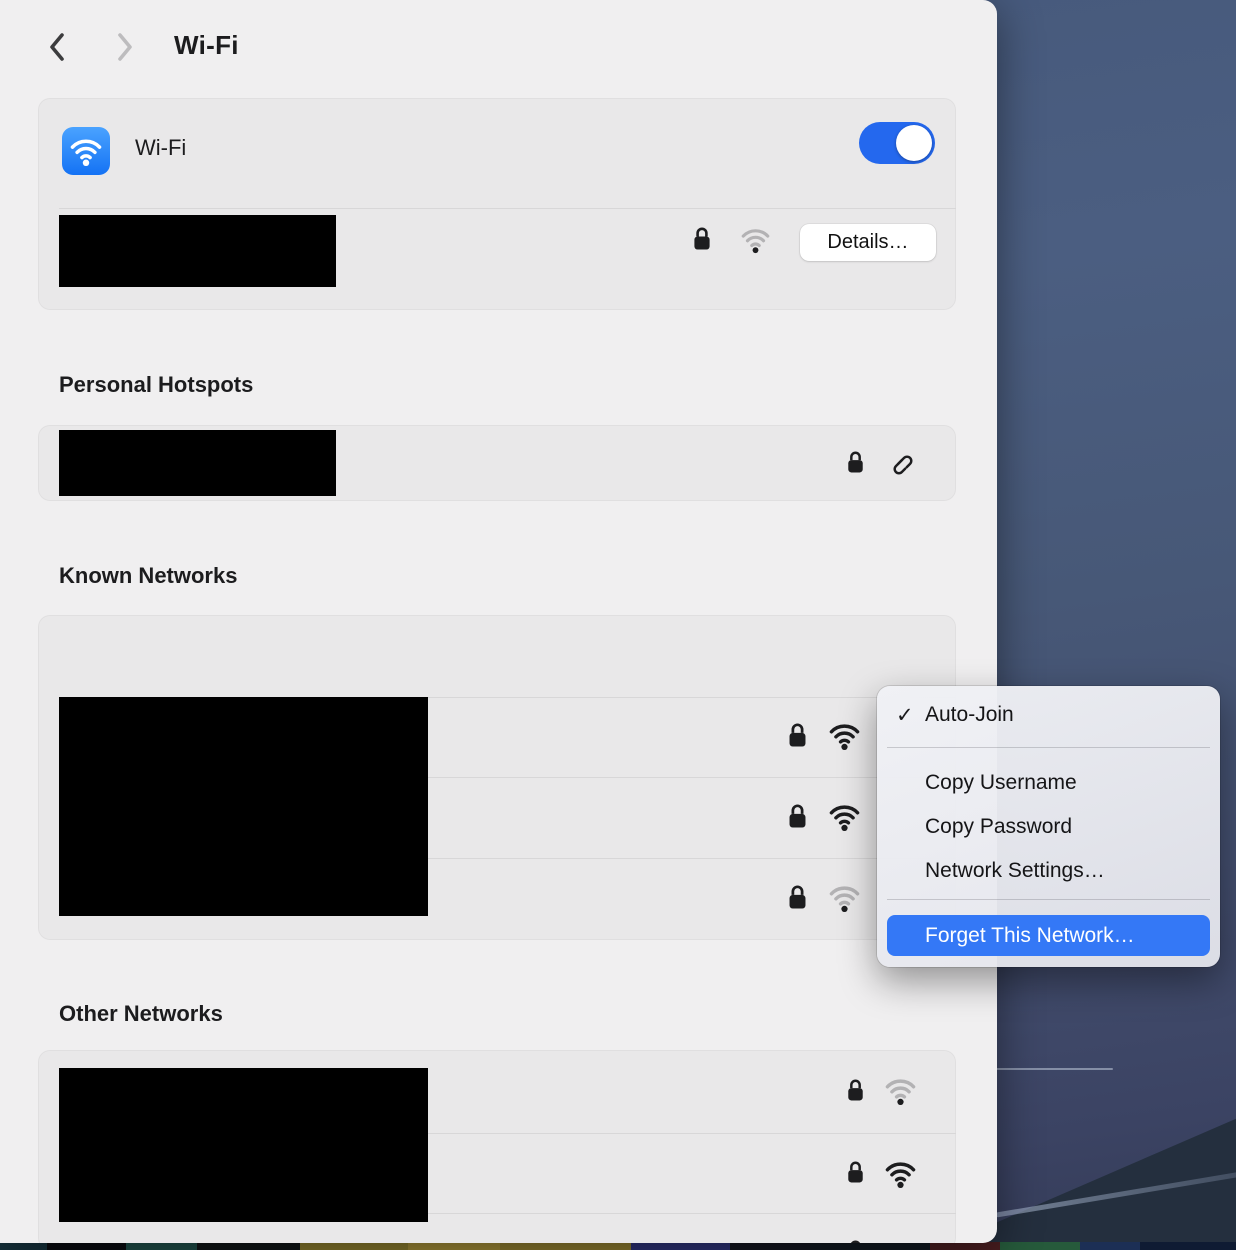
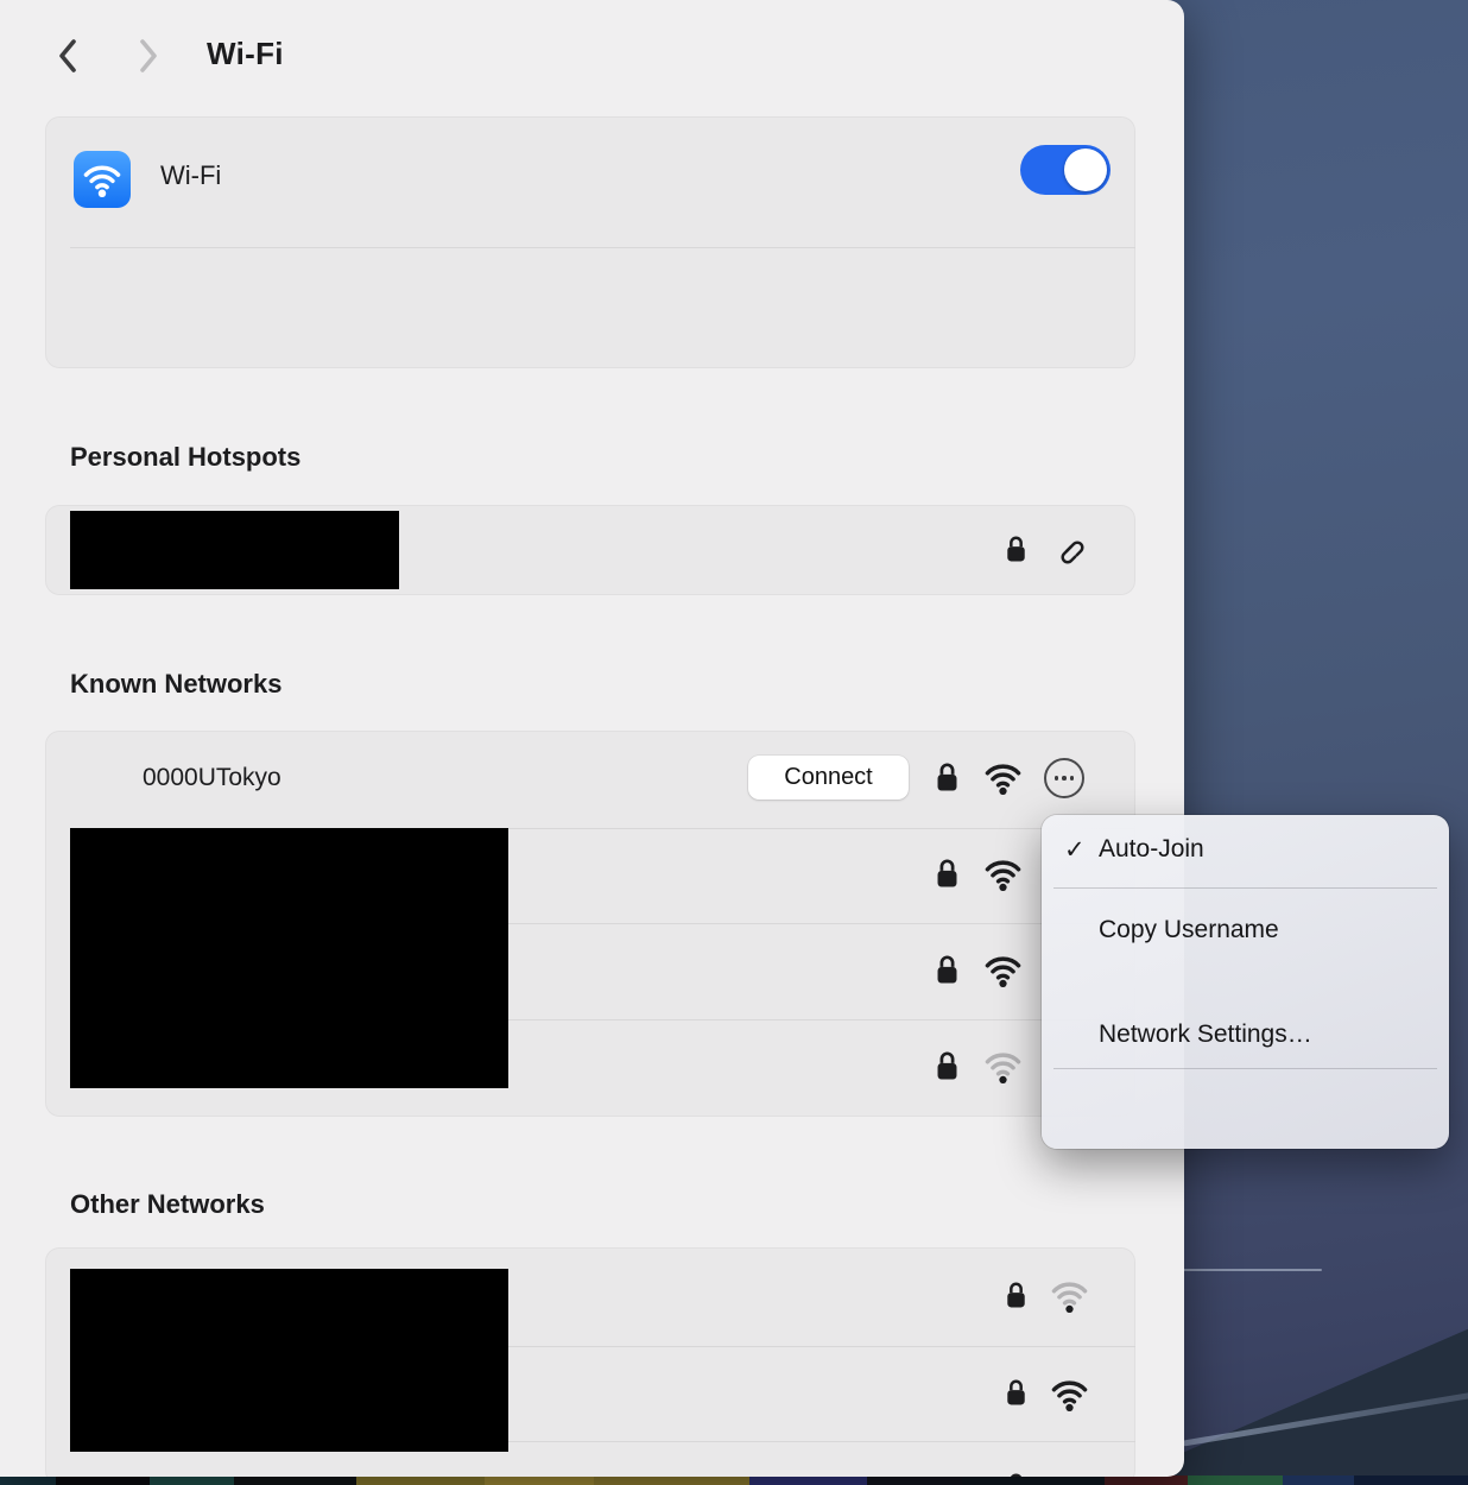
  Wi-Fi
  Wi-Fi
- Details…
  Personal Hotspots
  Known Networks
+ 0000UTokyo
+ Connect
  Other Networks
  ✓
  Auto-Join
  Copy Username
- Copy Password
  Network Settings…
- Forget This Network…
